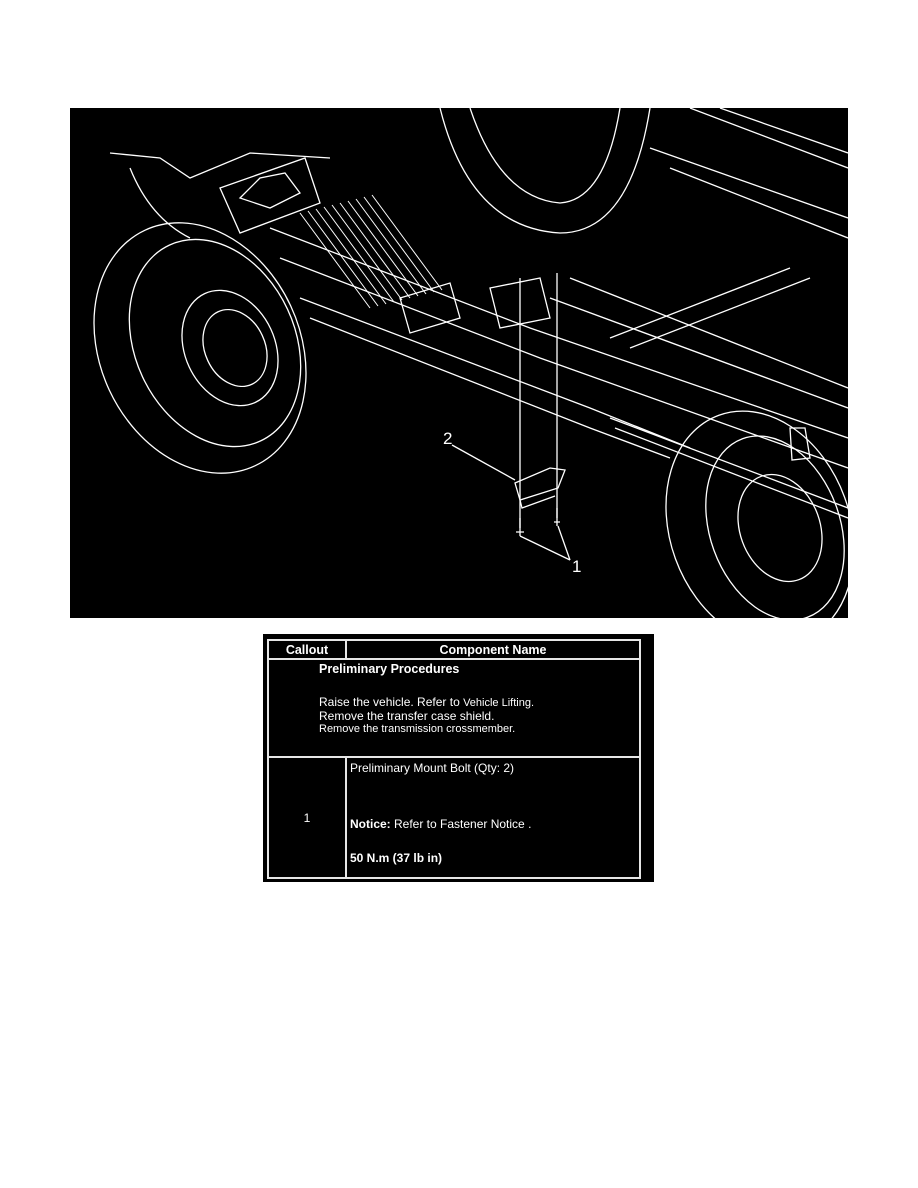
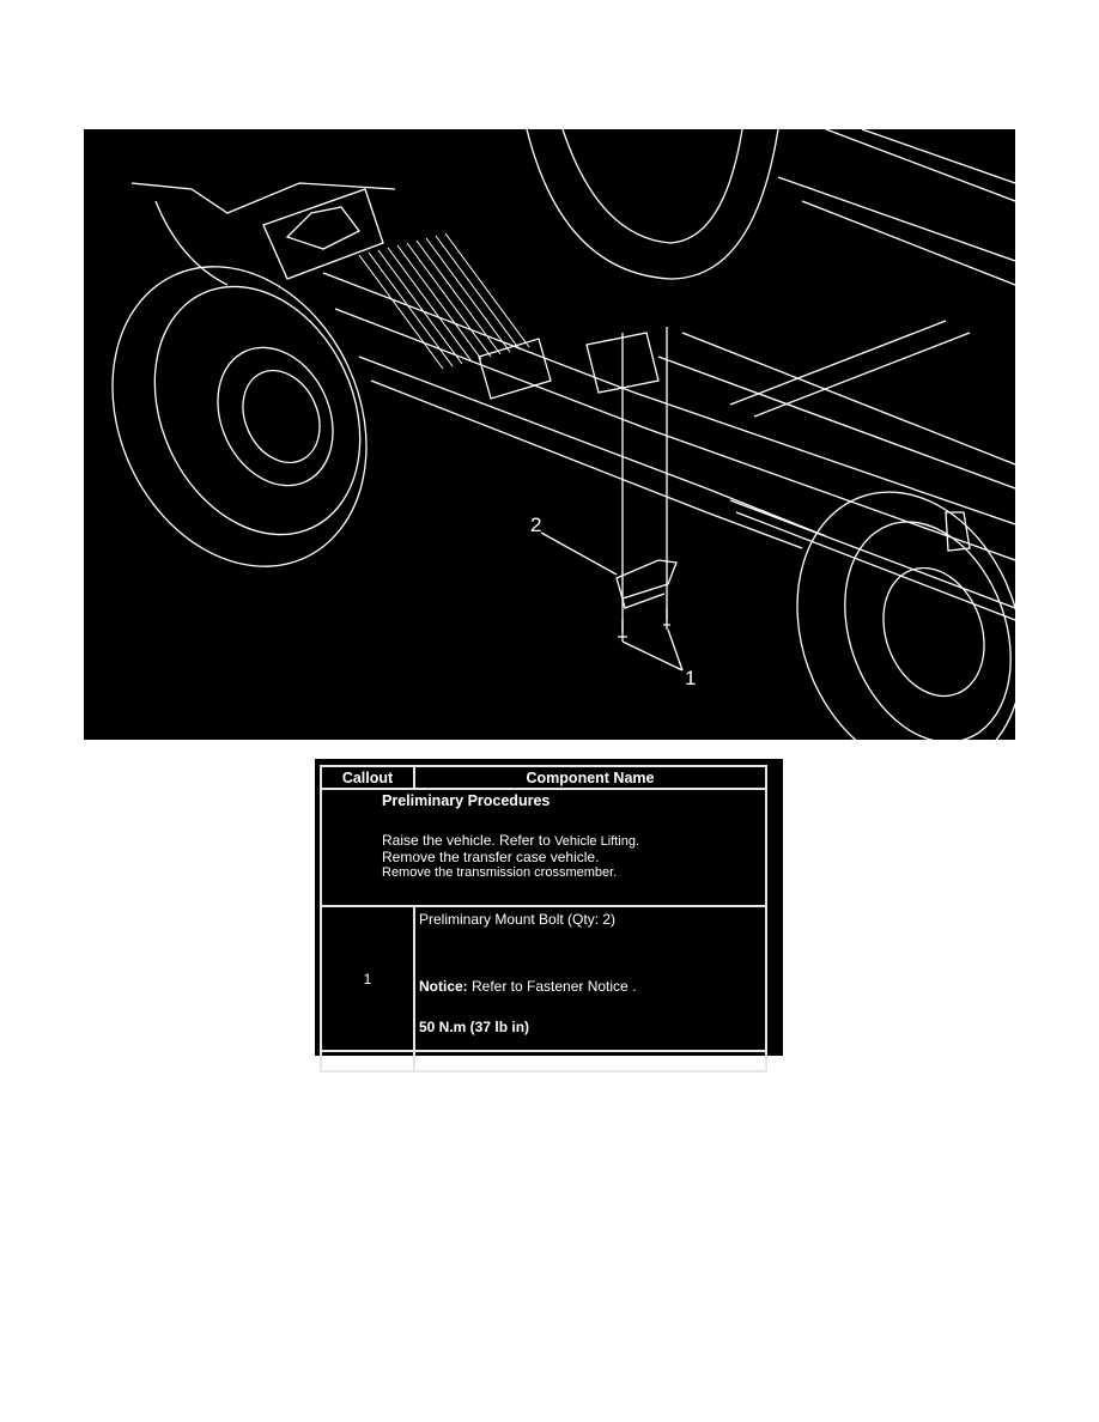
  2
  1
  Callout	Component Name
- Preliminary Procedures Raise the vehicle. Refer to Vehicle Lifting. Remove the transfer case shield. Remove the transmission crossmember.
+ Preliminary Procedures Raise the vehicle. Refer to Vehicle Lifting. Remove the transfer case vehicle. Remove the transmission crossmember.
  1	Preliminary Mount Bolt (Qty: 2) Notice: Refer to Fastener Notice . 50 N.m (37 lb in)
+ 2	Transmission Mount
